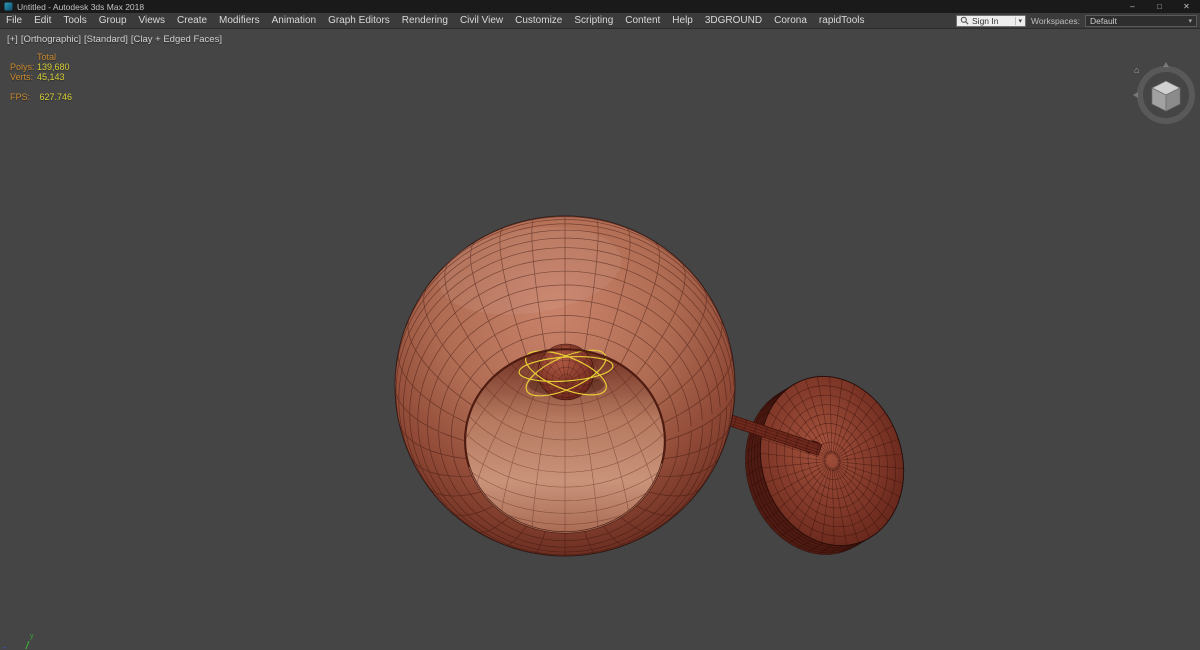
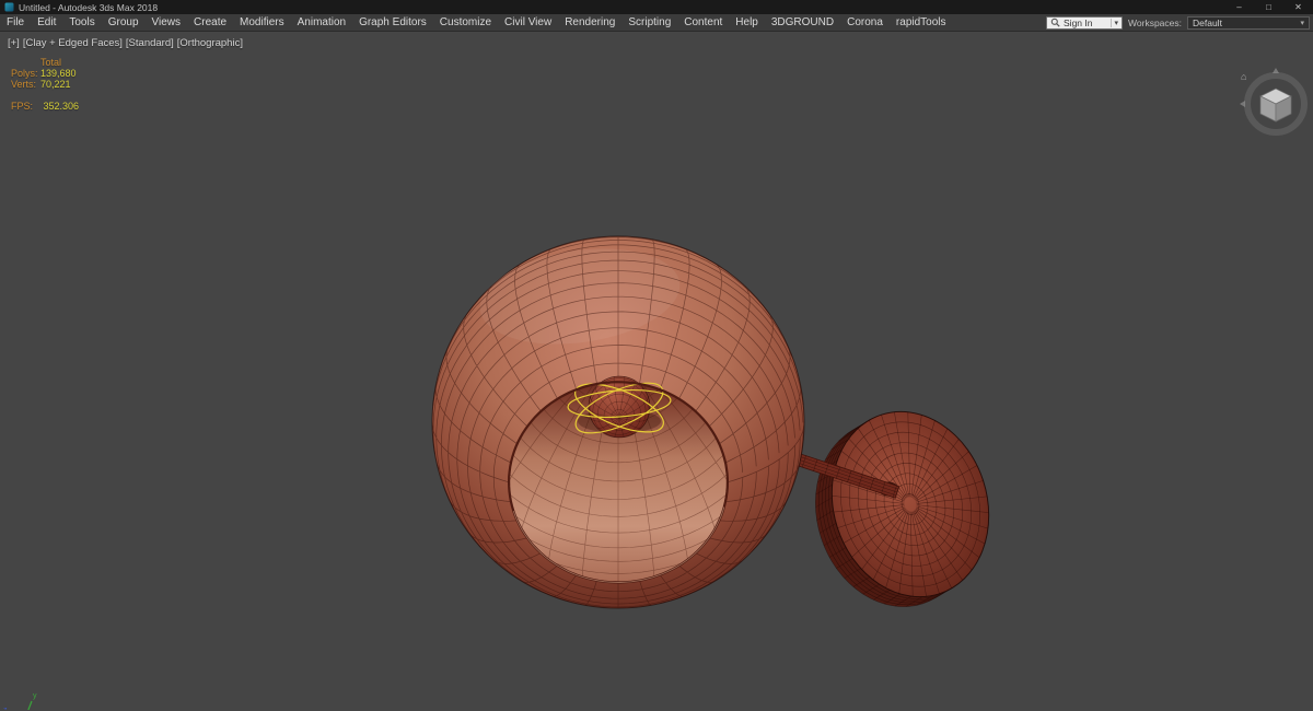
  Untitled - Autodesk 3ds Max 2018
  –
  □
  ✕
  File
  Edit
  Tools
  Group
  Views
  Create
  Modifiers
  Animation
  Graph Editors
- Rendering
+ Customize
  Civil View
- Customize
+ Rendering
  Scripting
  Content
  Help
  3DGROUND
  Corona
  rapidTools
  Sign In
  Workspaces:
  Default
  ⌂
  [+]
- [Orthographic]
+ [Clay + Edged Faces]
  [Standard]
- [Clay + Edged Faces]
+ [Orthographic]
  Total
  Polys: 139,680
- Verts: 45,143
+ Verts: 70,221
- FPS: 627.746
+ FPS: 352.306
